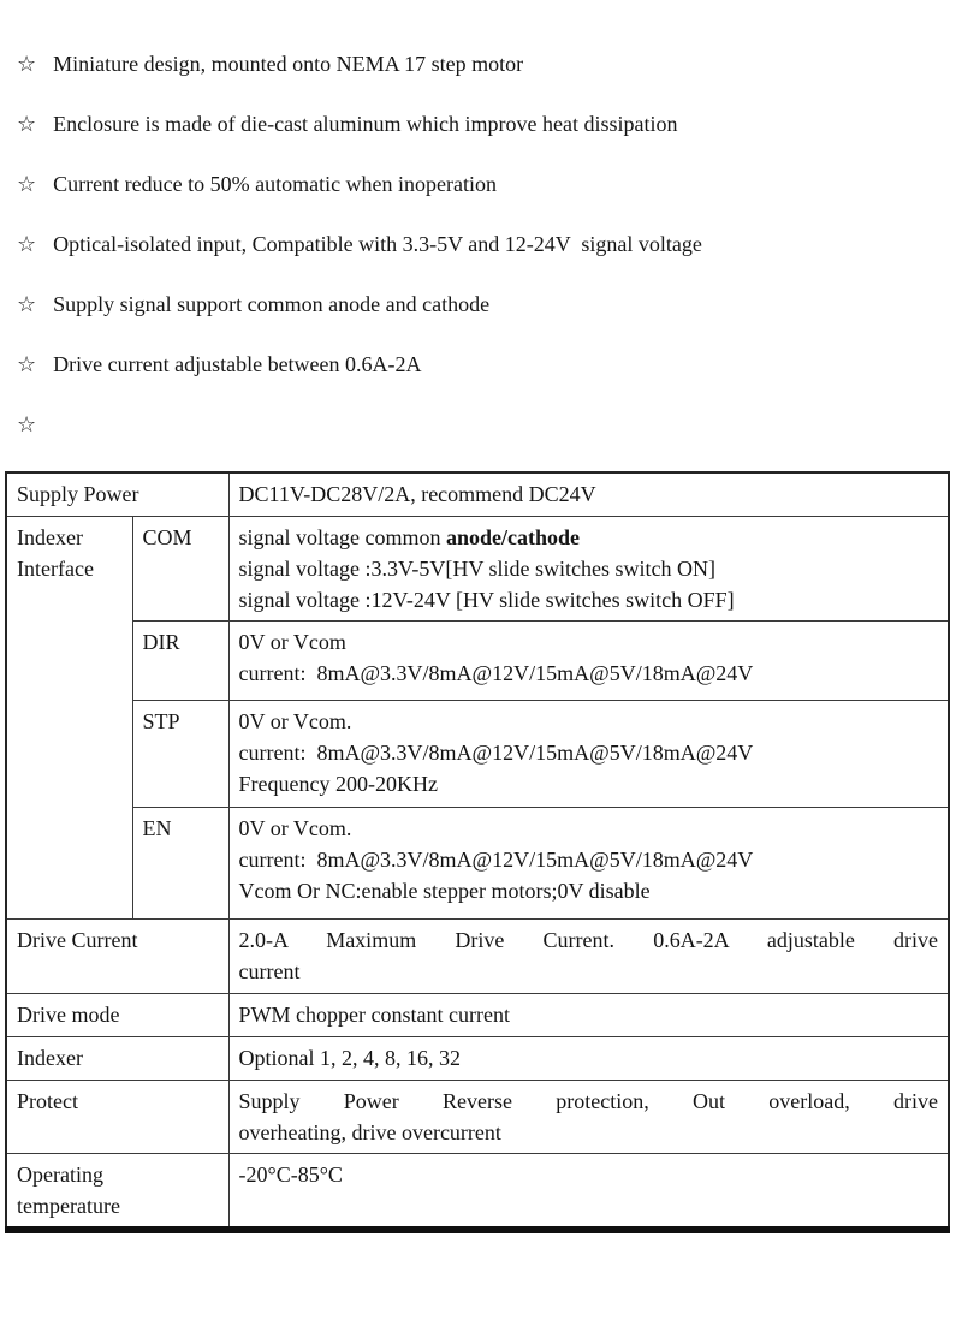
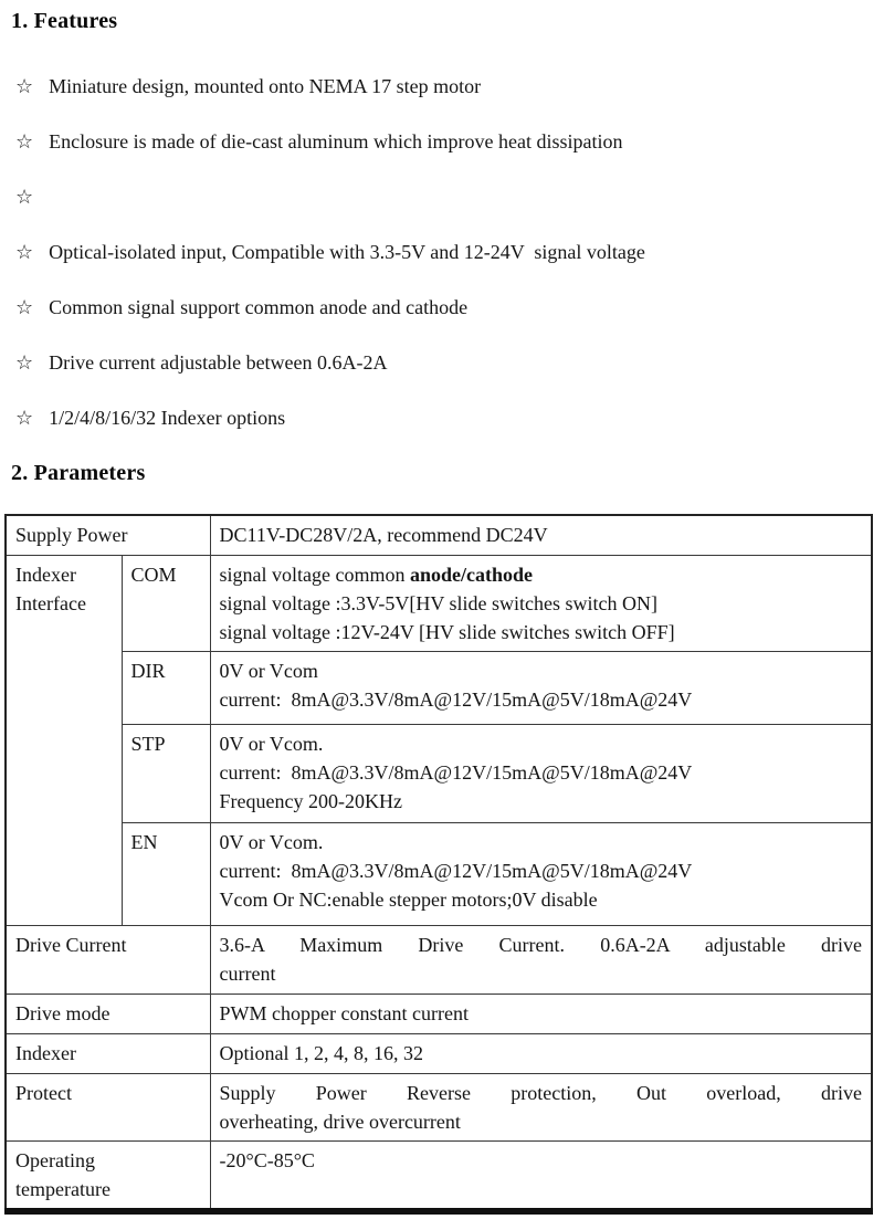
+ 1. Features
  ☆
  Miniature design, mounted onto NEMA 17 step motor
  ☆
  Enclosure is made of die-cast aluminum which improve heat dissipation
  ☆
- Current reduce to 50% automatic when inoperation
  ☆
  Optical-isolated input, Compatible with 3.3-5V and 12-24V signal voltage
  ☆
- Supply signal support common anode and cathode
+ Common signal support common anode and cathode
  ☆
  Drive current adjustable between 0.6A-2A
  ☆
+ 1/2/4/8/16/32 Indexer options
+ 2. Parameters
  Supply Power	DC11V-DC28V/2A, recommend DC24V
  Indexer Interface	COM	signal voltage common anode/cathode signal voltage :3.3V-5V[HV slide switches switch ON] signal voltage :12V-24V [HV slide switches switch OFF]
  DIR	0V or Vcom current: 8mA@3.3V/8mA@12V/15mA@5V/18mA@24V
  STP	0V or Vcom. current: 8mA@3.3V/8mA@12V/15mA@5V/18mA@24V Frequency 200-20KHz
  EN	0V or Vcom. current: 8mA@3.3V/8mA@12V/15mA@5V/18mA@24V Vcom Or NC:enable stepper motors;0V disable
- Drive Current	2.0-A Maximum Drive Current. 0.6A-2A adjustable drive current
+ Drive Current	3.6-A Maximum Drive Current. 0.6A-2A adjustable drive current
  Drive mode	PWM chopper constant current
  Indexer	Optional 1, 2, 4, 8, 16, 32
  Protect	Supply Power Reverse protection, Out overload, drive overheating, drive overcurrent
  Operating temperature	-20°C-85°C
